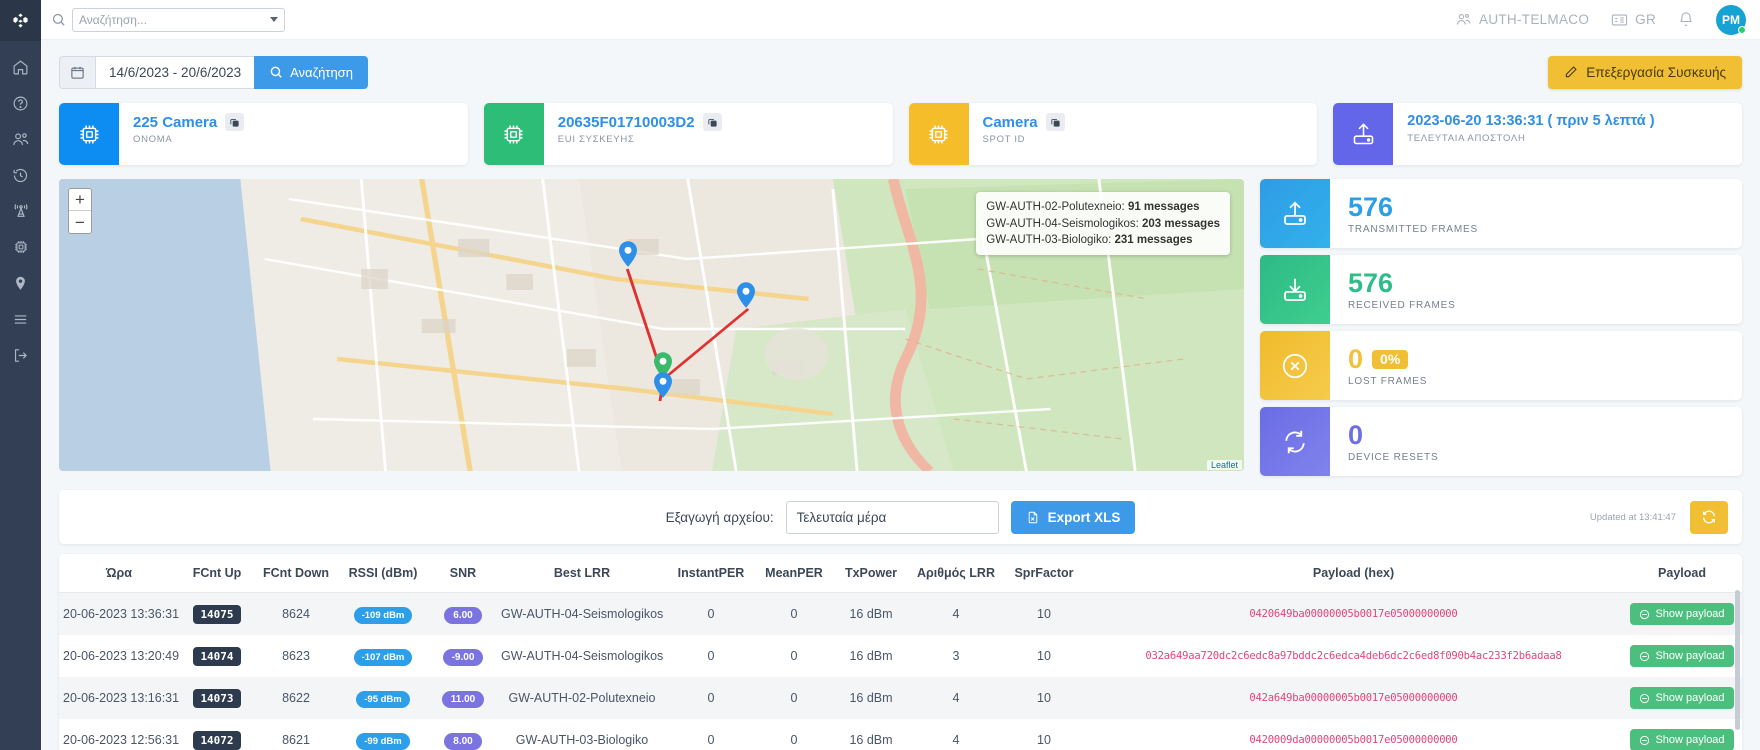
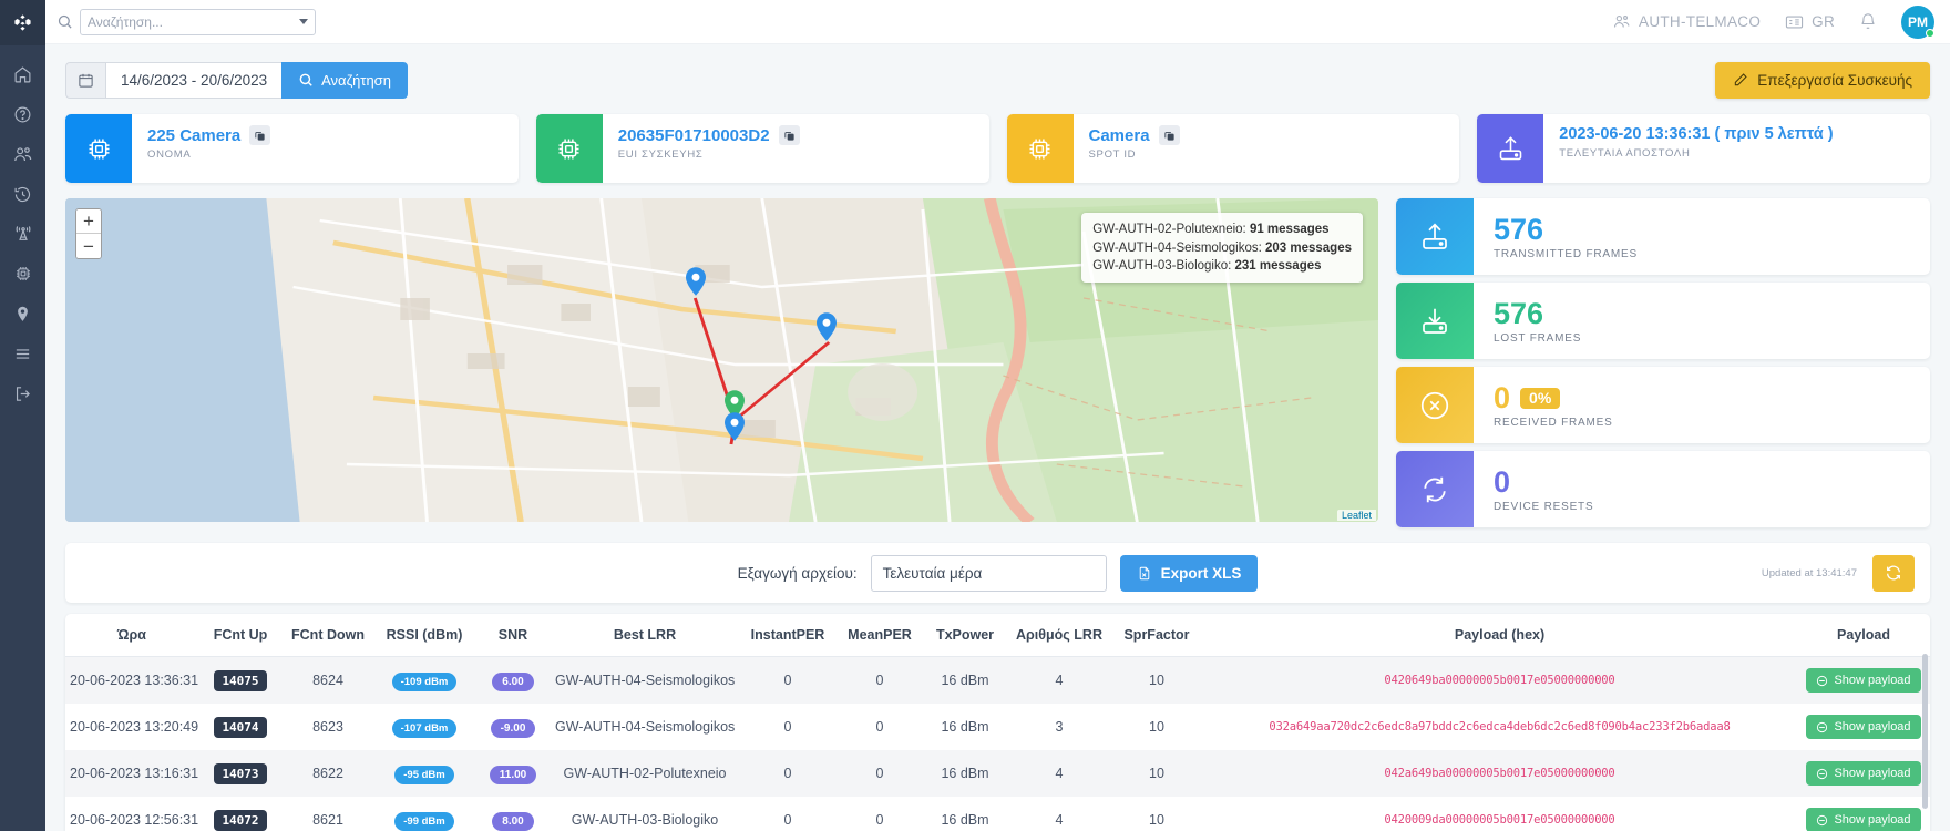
  Αναζήτηση...
  AUTH-TELMACO
  GR
  PM
  14/6/2023 - 20/6/2023
  Αναζήτηση
  Επεξεργασία Συσκευής
  225 Camera
  ΟΝΟΜΑ
  20635F01710003D2
  EUI ΣΥΣΚΕΥΗΣ
  Camera
  SPOT ID
  2023-06-20 13:36:31 ( πριν 5 λεπτά )
  ΤΕΛΕΥΤΑΙΑ ΑΠΟΣΤΟΛΗ
  +
  −
  GW-AUTH-02-Polutexneio: 91 messages
  GW-AUTH-04-Seismologikos: 203 messages
  GW-AUTH-03-Biologiko: 231 messages
  Leaflet
  576
  TRANSMITTED FRAMES
  576
- RECEIVED FRAMES
+ LOST FRAMES
  0
  0%
- LOST FRAMES
+ RECEIVED FRAMES
  0
  DEVICE RESETS
  Εξαγωγή αρχείου:
  Τελευταία μέρα
  Export XLS
  Updated at 13:41:47
  Ώρα	FCnt Up	FCnt Down	RSSI (dBm)	SNR	Best LRR	InstantPER	MeanPER	TxPower	Αριθμός LRR	SprFactor	Payload (hex)	Payload
  20-06-2023 13:36:31	14075	8624	-109 dBm	6.00	GW-AUTH-04-Seismologikos	0	0	16 dBm	4	10	0420649ba00000005b0017e05000000000	Show payload
  20-06-2023 13:20:49	14074	8623	-107 dBm	-9.00	GW-AUTH-04-Seismologikos	0	0	16 dBm	3	10	032a649aa720dc2c6edc8a97bddc2c6edca4deb6dc2c6ed8f090b4ac233f2b6adaa8	Show payload
  20-06-2023 13:16:31	14073	8622	-95 dBm	11.00	GW-AUTH-02-Polutexneio	0	0	16 dBm	4	10	042a649ba00000005b0017e05000000000	Show payload
  20-06-2023 12:56:31	14072	8621	-99 dBm	8.00	GW-AUTH-03-Biologiko	0	0	16 dBm	4	10	0420009da00000005b0017e05000000000	Show payload
